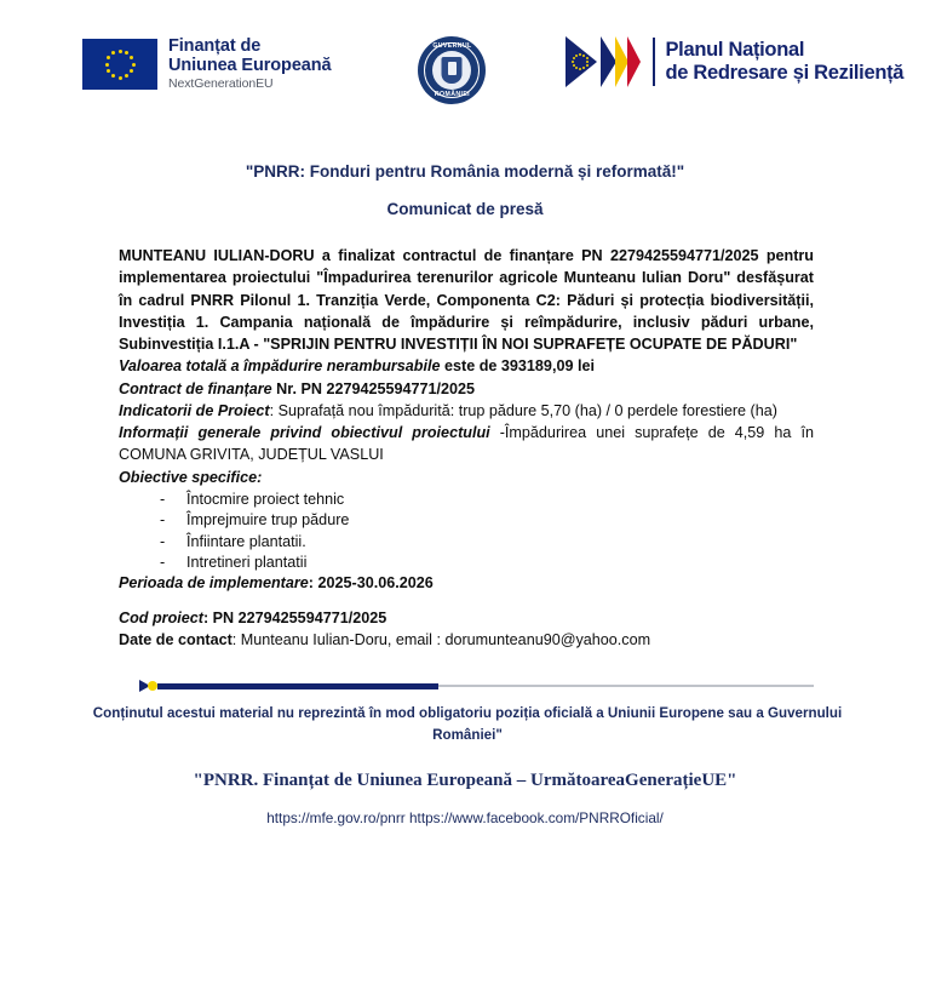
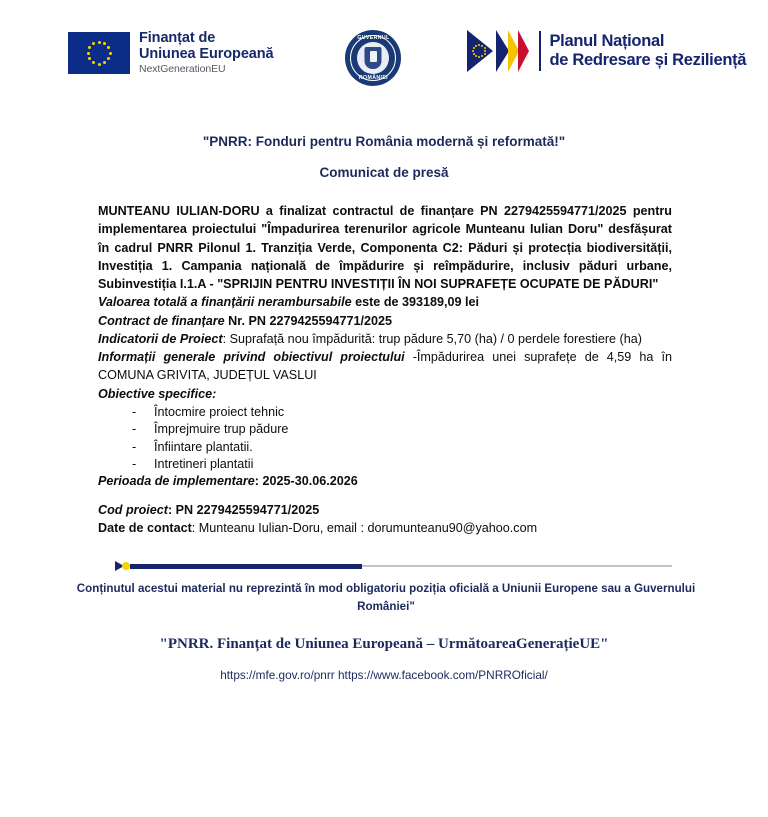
  Finanțat de
  Uniunea Europeană
  NextGenerationEU
  Planul Național
  de Redresare și Reziliență
  "PNRR: Fonduri pentru România modernă și reformată!"
  Comunicat de presă
  MUNTEANU IULIAN-DORU a finalizat contractul de finanțare PN 2279425594771/2025 pentru implementarea proiectului "Împadurirea terenurilor agricole Munteanu Iulian Doru" desfășurat în cadrul PNRR Pilonul 1. Tranziția Verde, Componenta C2: Păduri și protecția biodiversității, Investiția 1. Campania națională de împădurire și reîmpădurire, inclusiv păduri urbane, Subinvestiția I.1.A - "SPRIJIN PENTRU INVESTIȚII ÎN NOI SUPRAFEȚE OCUPATE DE PĂDURI"
- Valoarea totală a împădurire nerambursabile este de 393189,09 lei
+ Valoarea totală a finanțării nerambursabile este de 393189,09 lei
  Contract de finanțare Nr. PN 2279425594771/2025
  Indicatorii de Proiect: Suprafață nou împădurită: trup pădure 5,70 (ha) / 0 perdele forestiere (ha)
  Informații generale privind obiectivul proiectului -Împădurirea unei suprafețe de 4,59 ha în COMUNA GRIVITA, JUDEȚUL VASLUI
  Obiective specifice:
  Întocmire proiect tehnic
  Împrejmuire trup pădure
  Înfiintare plantatii.
  Intretineri plantatii
  Perioada de implementare: 2025-30.06.2026
  Cod proiect: PN 2279425594771/2025
  Date de contact: Munteanu Iulian-Doru, email : dorumunteanu90@yahoo.com
  Conținutul acestui material nu reprezintă în mod obligatoriu poziția oficială a Uniunii Europene sau a Guvernului României"
  "PNRR. Finanțat de Uniunea Europeană – UrmătoareaGenerațieUE"
  https://mfe.gov.ro/pnrr https://www.facebook.com/PNRROficial/
